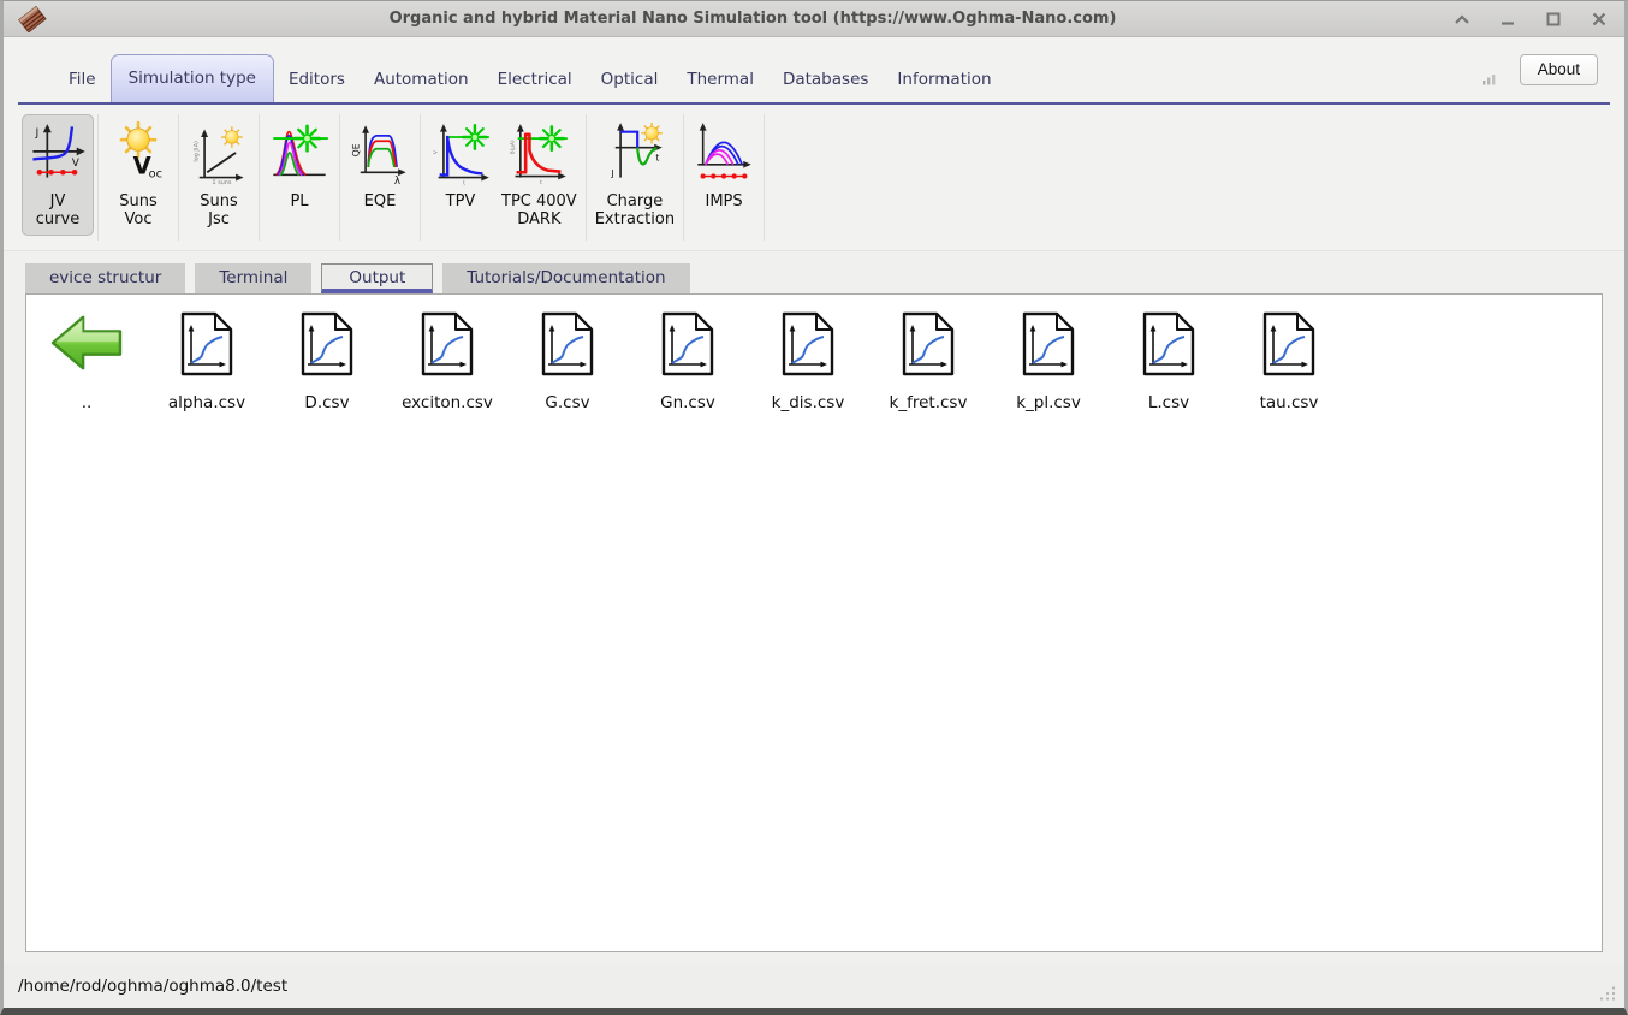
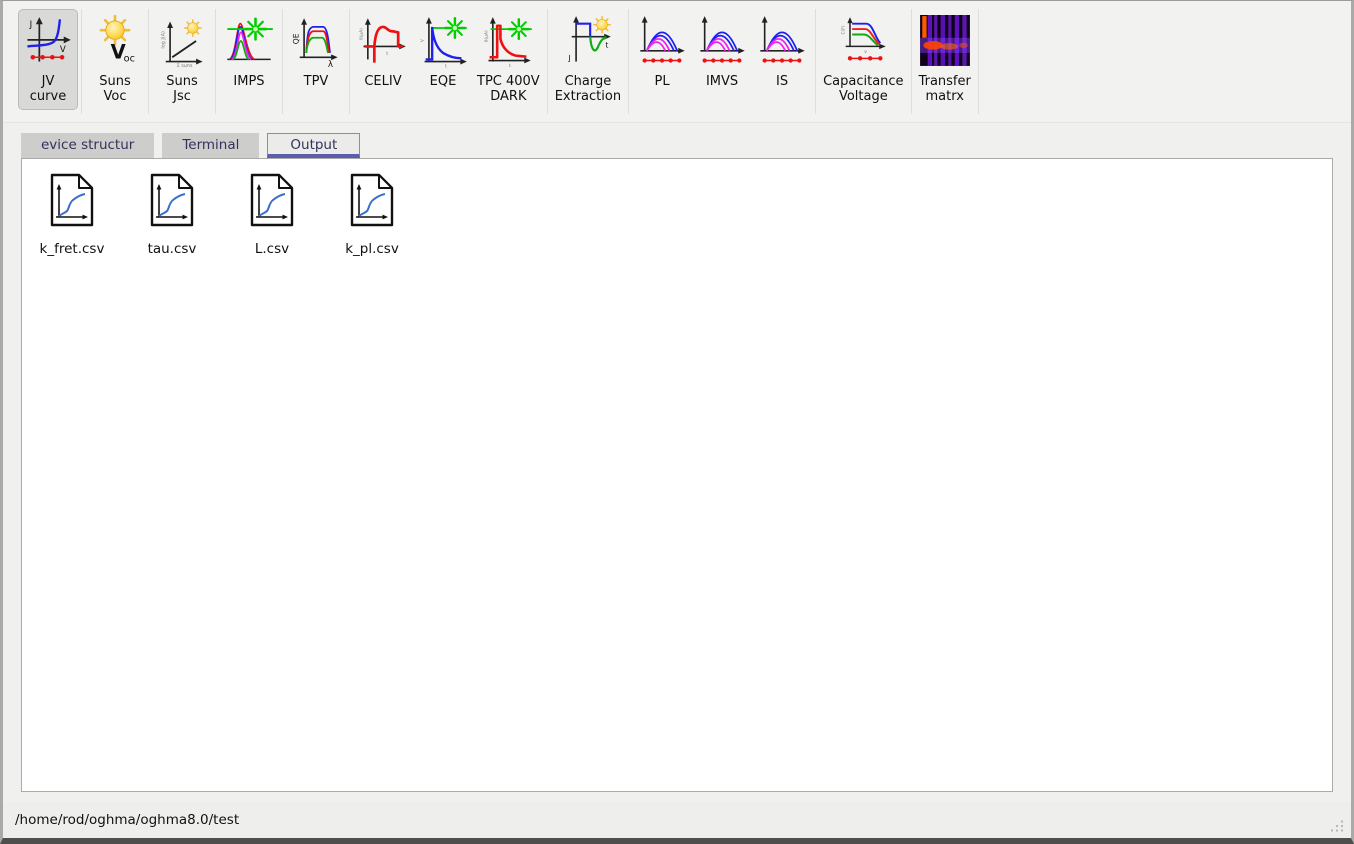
- Organic and hybrid Material Nano Simulation tool (https://www.Oghma-Nano.com)
- File
- Simulation type
- Editors
- Automation
- Electrical
- Optical
- Thermal
- Databases
- Information
- About
  JV
  curve
  Suns
  Voc
  Suns
  Jsc
- PL
+ IMPS
- EQE
+ TPV
+ CELIV
- TPV
+ EQE
  TPC 400V
  DARK
  Charge
  Extraction
- IMPS
+ PL
+ IMVS
+ IS
+ Capacitance
+ Voltage
+ Transfer
+ matrx
  evice structur
  Terminal
  Output
- Tutorials/Documentation
- ..
- alpha.csv
- D.csv
- exciton.csv
- G.csv
- Gn.csv
- k_dis.csv
  k_fret.csv
- k_pl.csv
+ tau.csv
  L.csv
- tau.csv
+ k_pl.csv
  /home/rod/oghma/oghma8.0/test
